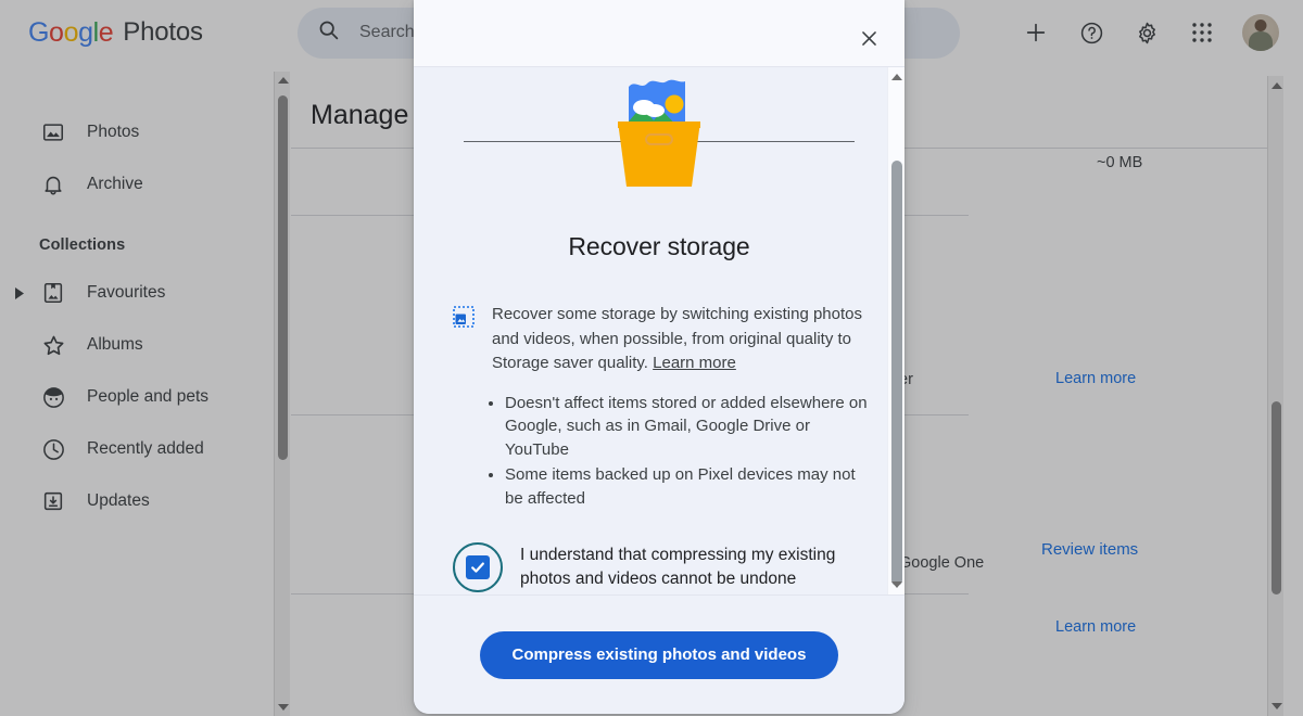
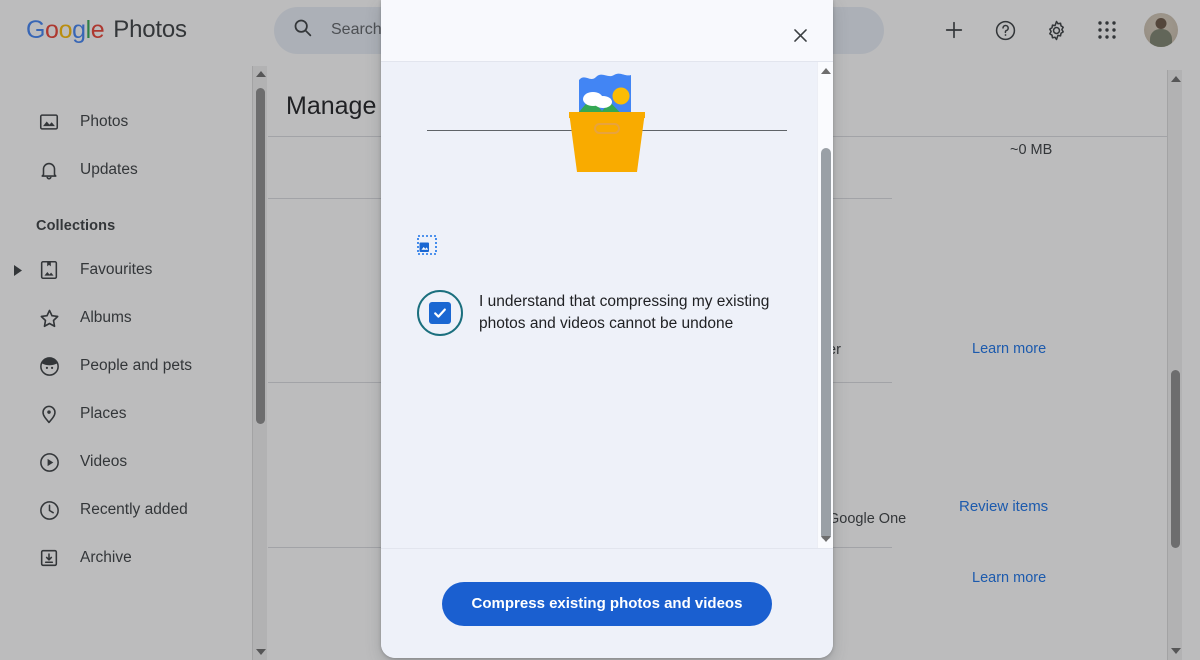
  Google
  Photos
  Search
  Photos
- Archive
+ Updates
  Collections
  Favourites
  Albums
  People and pets
+ Places
+ Videos
  Recently added
- Updates
+ Archive
  Manage
  ~0 MB
  Learn more
  Google One
  Review items
  Learn more
- Recover storage
- Recover some storage by switching existing photos and videos, when possible, from original quality to Storage saver quality. Learn more
- Doesn't affect items stored or added elsewhere on Google, such as in Gmail, Google Drive or YouTube
- Some items backed up on Pixel devices may not be affected
  I understand that compressing my existing photos and videos cannot be undone
  Compress existing photos and videos
